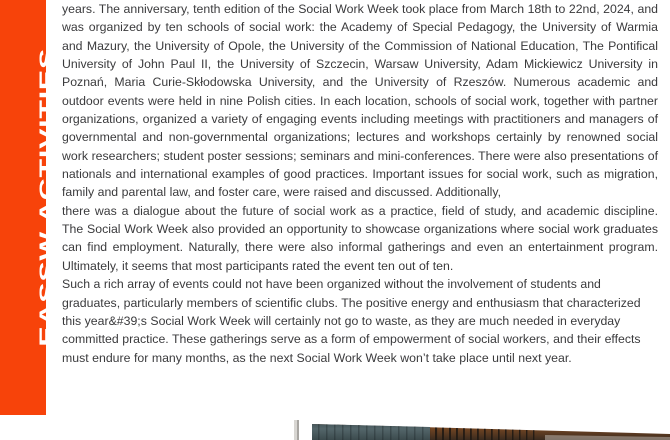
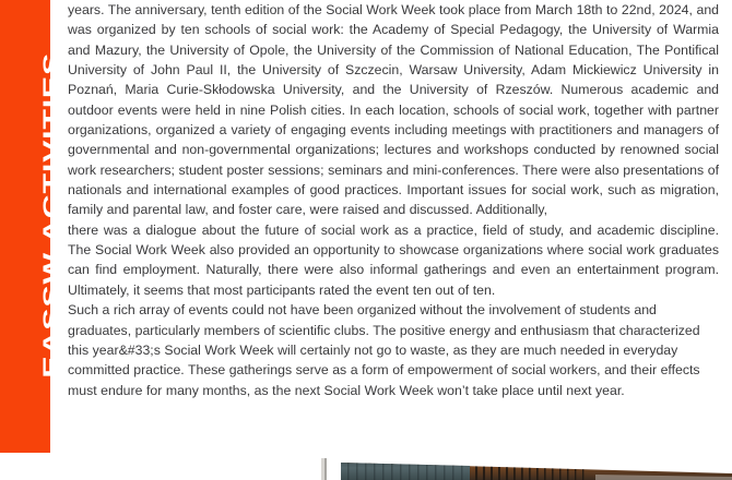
- years. The anniversary, tenth edition of the Social Work Week took place from March 18th to 22nd, 2024, and was organized by ten schools of social work: the Academy of Special Pedagogy, the University of Warmia and Mazury, the University of Opole, the University of the Commission of National Education, The Pontifical University of John Paul II, the University of Szczecin, Warsaw University, Adam Mickiewicz University in Poznań, Maria Curie-Skłodowska University, and the University of Rzeszów. Numerous academic and outdoor events were held in nine Polish cities. In each location, schools of social work, together with partner organizations, organized a variety of engaging events including meetings with practitioners and managers of governmental and non-governmental organizations; lectures and workshops certainly by renowned social work researchers; student poster sessions; seminars and mini-conferences. There were also presentations of nationals and international examples of good practices. Important issues for social work, such as migration, family and parental law, and foster care, were raised and discussed. Additionally,
+ years. The anniversary, tenth edition of the Social Work Week took place from March 18th to 22nd, 2024, and was organized by ten schools of social work: the Academy of Special Pedagogy, the University of Warmia and Mazury, the University of Opole, the University of the Commission of National Education, The Pontifical University of John Paul II, the University of Szczecin, Warsaw University, Adam Mickiewicz University in Poznań, Maria Curie-Skłodowska University, and the University of Rzeszów. Numerous academic and outdoor events were held in nine Polish cities. In each location, schools of social work, together with partner organizations, organized a variety of engaging events including meetings with practitioners and managers of governmental and non-governmental organizations; lectures and workshops conducted by renowned social work researchers; student poster sessions; seminars and mini-conferences. There were also presentations of nationals and international examples of good practices. Important issues for social work, such as migration, family and parental law, and foster care, were raised and discussed. Additionally,
  there was a dialogue about the future of social work as a practice, field of study, and academic discipline. The Social Work Week also provided an opportunity to showcase organizations where social work graduates can find employment. Naturally, there were also informal gatherings and even an entertainment program. Ultimately, it seems that most participants rated the event ten out of ten.
- Such a rich array of events could not have been organized without the involvement of students and graduates, particularly members of scientific clubs. The positive energy and enthusiasm that characterized this year&#39;s Social Work Week will certainly not go to waste, as they are much needed in everyday committed practice. These gatherings serve as a form of empowerment of social workers, and their effects must endure for many months, as the next Social Work Week won’t take place until next year.
+ Such a rich array of events could not have been organized without the involvement of students and graduates, particularly members of scientific clubs. The positive energy and enthusiasm that characterized this year&#33;s Social Work Week will certainly not go to waste, as they are much needed in everyday committed practice. These gatherings serve as a form of empowerment of social workers, and their effects must endure for many months, as the next Social Work Week won’t take place until next year.
